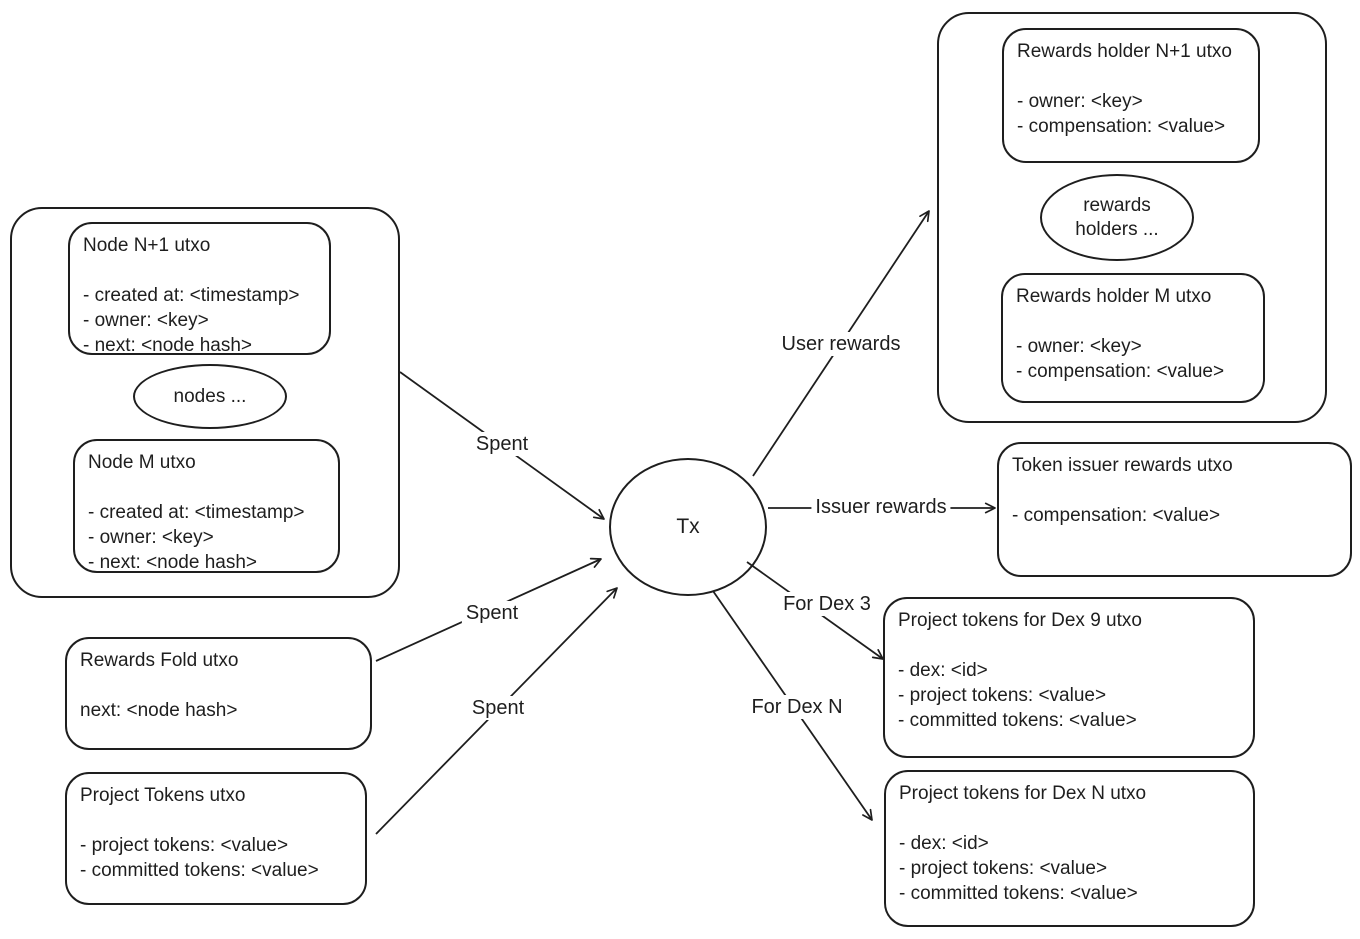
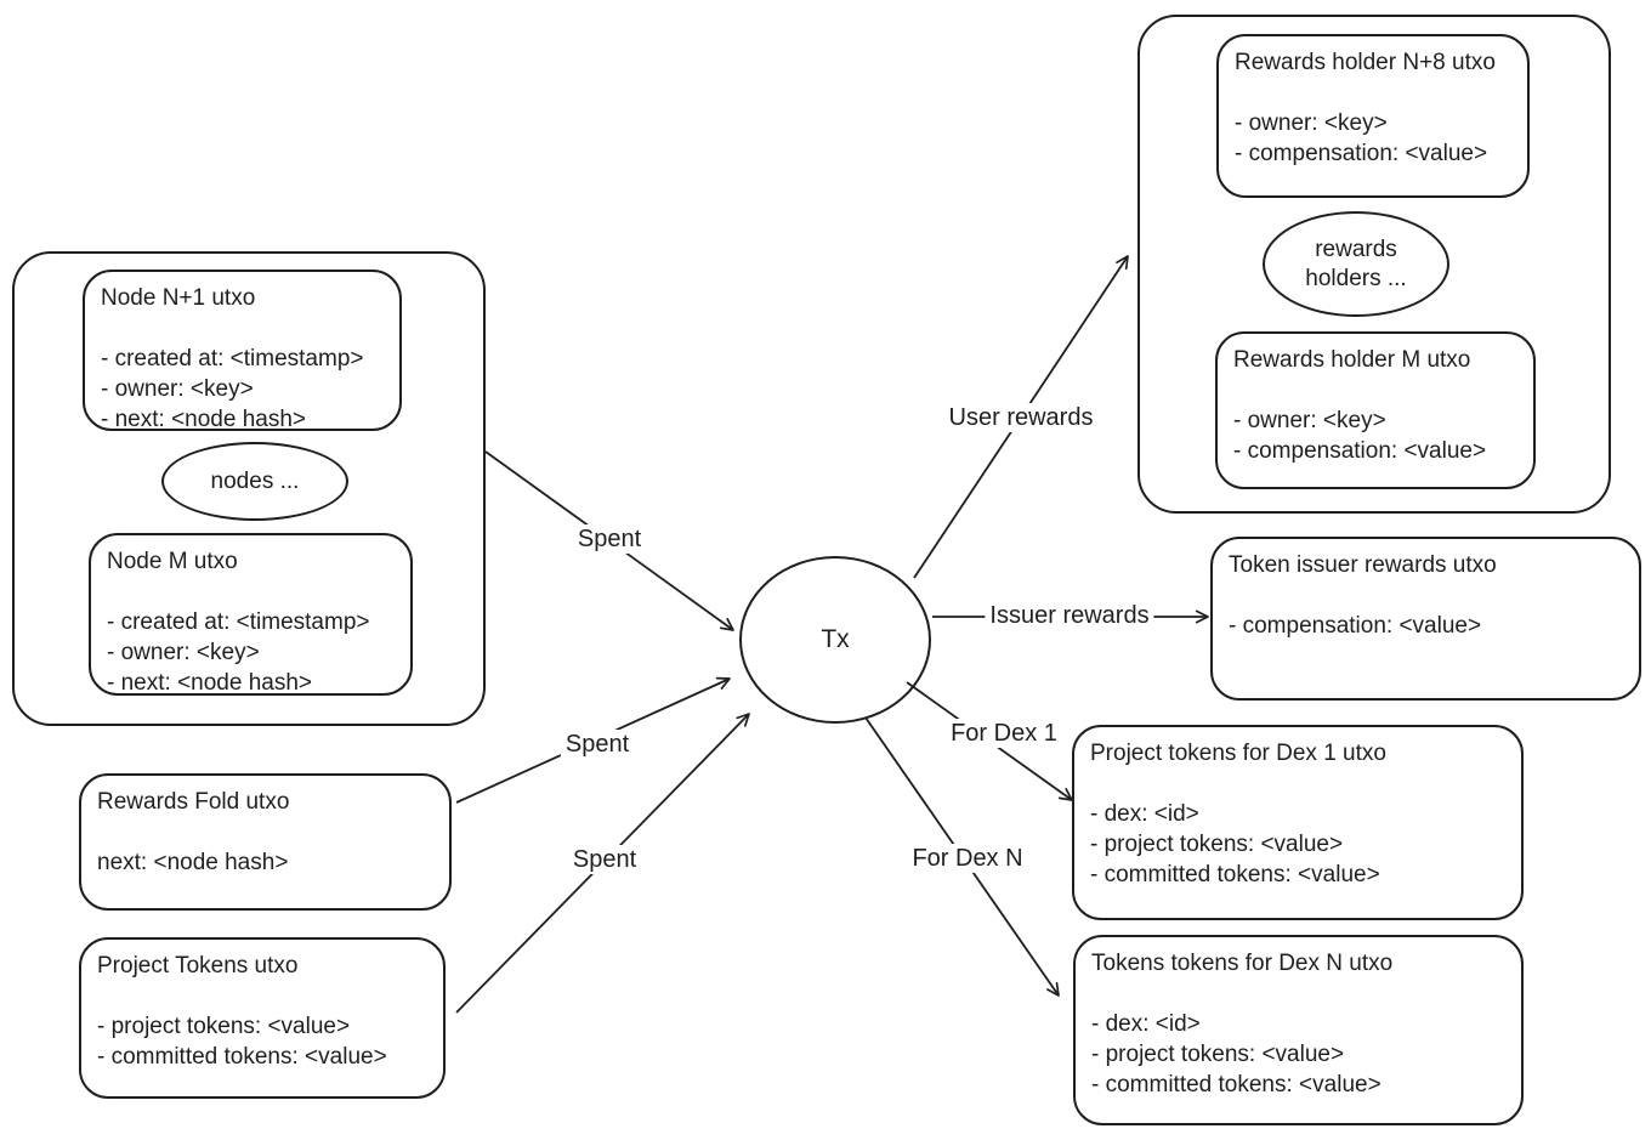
  Node N+1 utxo
  - created at: <timestamp>
  - owner: <key>
  - next: <node hash>
  nodes ...
  Node M utxo
  - created at: <timestamp>
  - owner: <key>
  - next: <node hash>
  Rewards Fold utxo
  next: <node hash>
  Project Tokens utxo
  - project tokens: <value>
  - committed tokens: <value>
  Tx
- Rewards holder N+1 utxo
+ Rewards holder N+8 utxo
  - owner: <key>
  - compensation: <value>
  rewards
  holders ...
  Rewards holder M utxo
  - owner: <key>
  - compensation: <value>
  Token issuer rewards utxo
  - compensation: <value>
- Project tokens for Dex 9 utxo
+ Project tokens for Dex 1 utxo
  - dex: <id>
  - project tokens: <value>
  - committed tokens: <value>
- Project tokens for Dex N utxo
+ Tokens tokens for Dex N utxo
  - dex: <id>
  - project tokens: <value>
  - committed tokens: <value>
  Spent
  Spent
  Spent
  User rewards
  Issuer rewards
- For Dex 3
+ For Dex 1
  For Dex N
